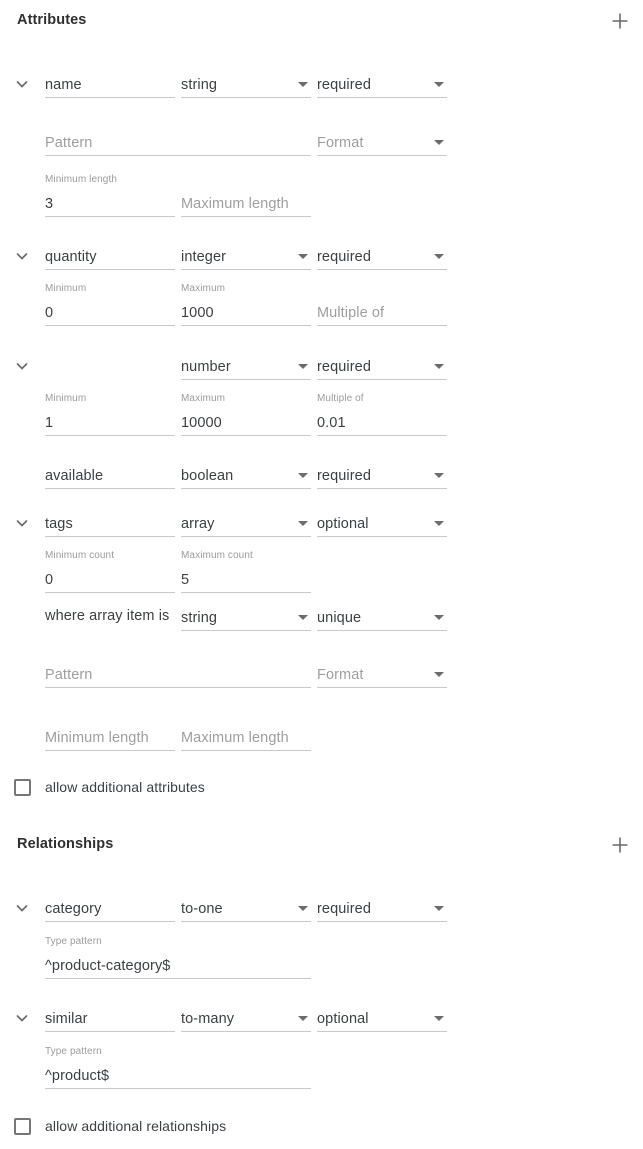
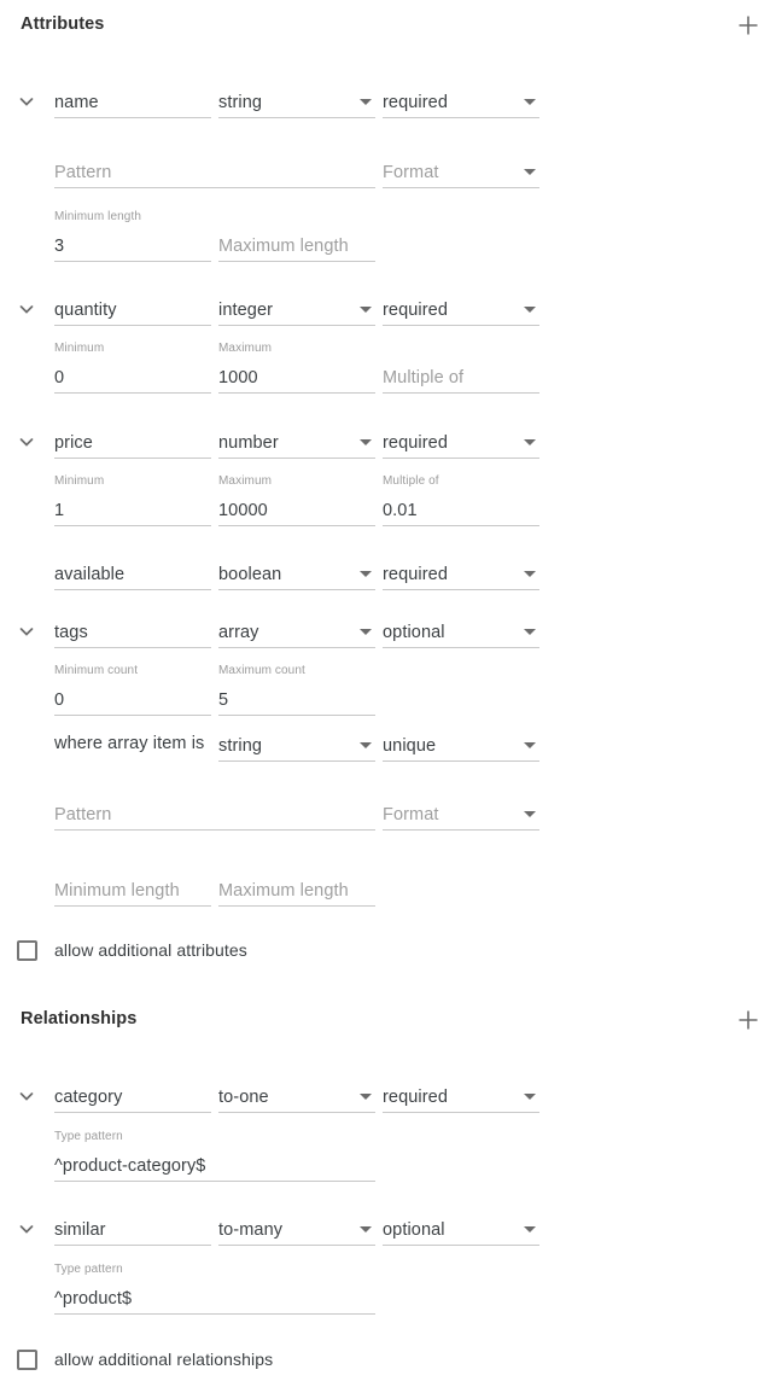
  Attributes
  name
  string
  required
  Pattern
  Format
  Minimum length
  3
  Maximum length
  quantity
  integer
  required
  Minimum
  0
  Maximum
  1000
  Multiple of
+ price
  number
  required
  Minimum
  1
  Maximum
  10000
  Multiple of
  0.01
  available
  boolean
  required
  tags
  array
  optional
  Minimum count
  0
  Maximum count
  5
  where array item is
  string
  unique
  Pattern
  Format
  Minimum length
  Maximum length
  allow additional attributes
  Relationships
  category
  to-one
  required
  Type pattern
  ^product-category$
  similar
  to-many
  optional
  Type pattern
  ^product$
  allow additional relationships
